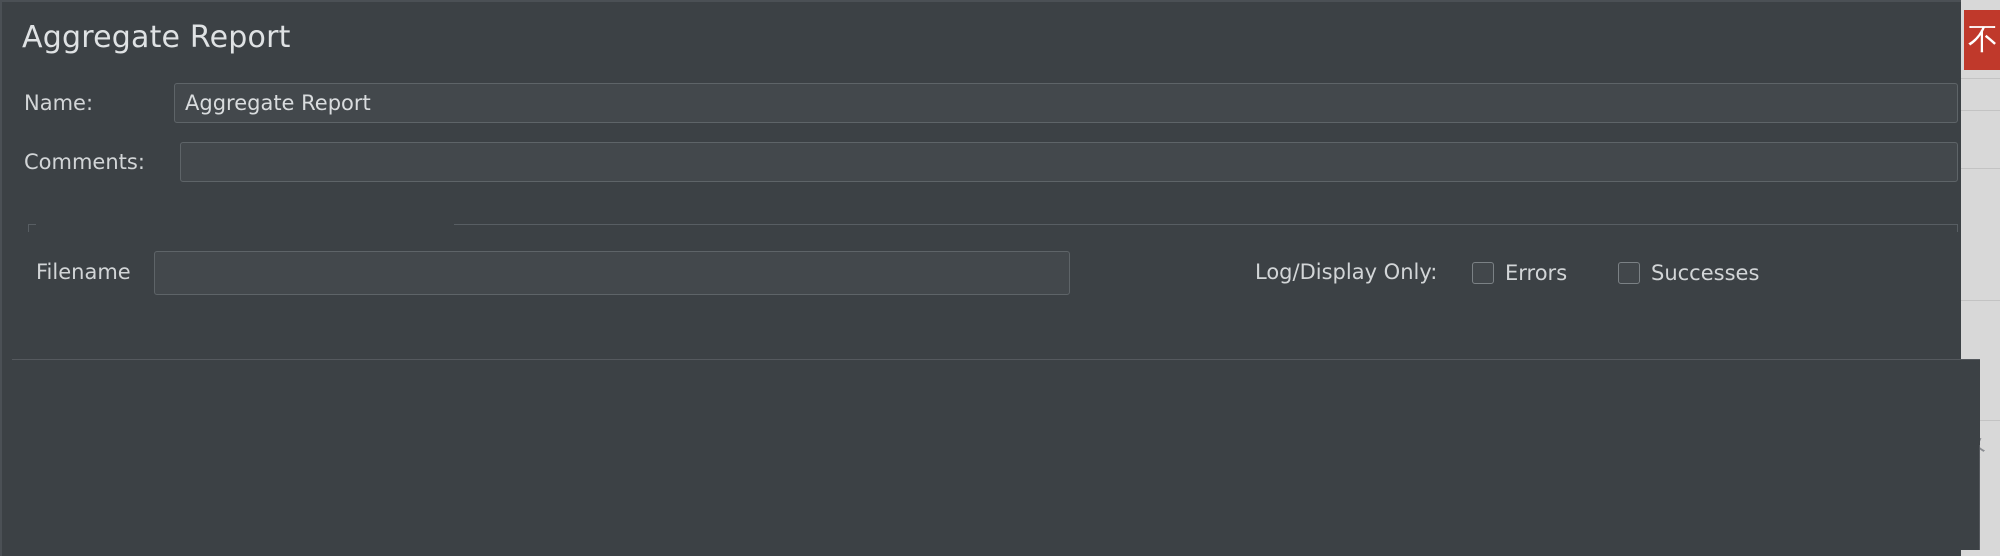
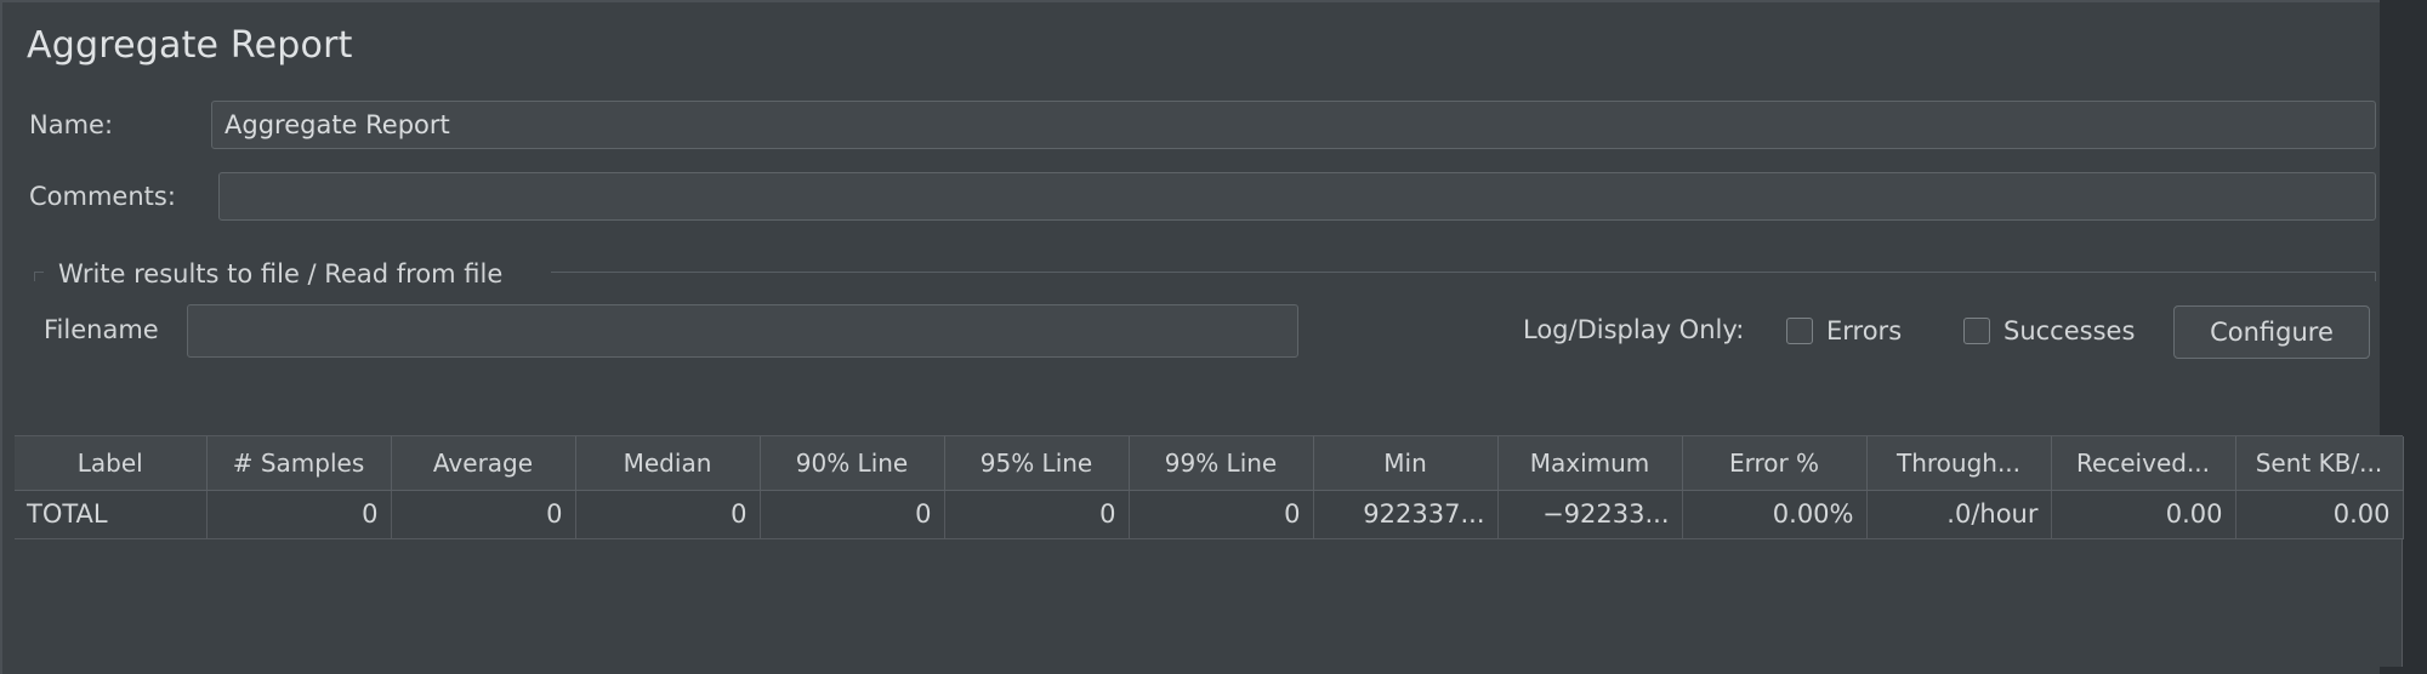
- 不
  Aggregate Report
  Name:
  Aggregate Report
  Comments:
+ Write results to file / Read from file
  Filename
  Log/Display Only:
  Errors
  Successes
+ Configure
+ Label	# Samples	Average	Median	90% Line	95% Line	99% Line	Min	Maximum	Error %	Through...	Received...	Sent KB/...
+ TOTAL	0	0	0	0	0	0	922337...	−92233...	0.00%	.0/hour	0.00	0.00
